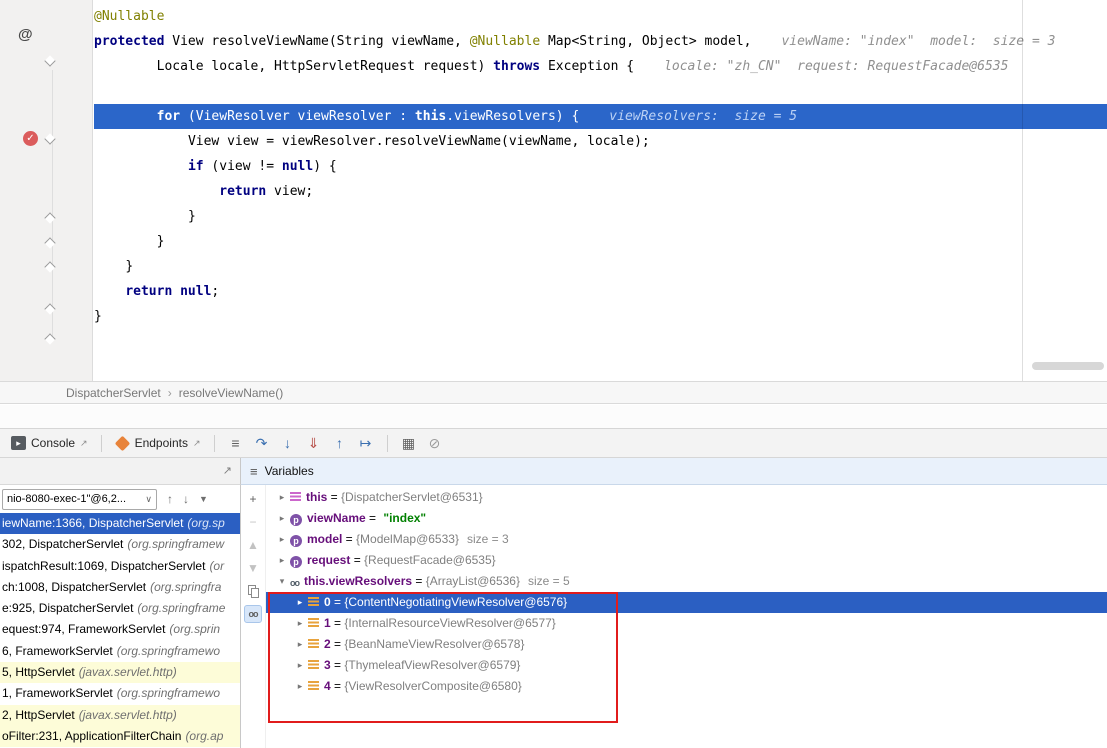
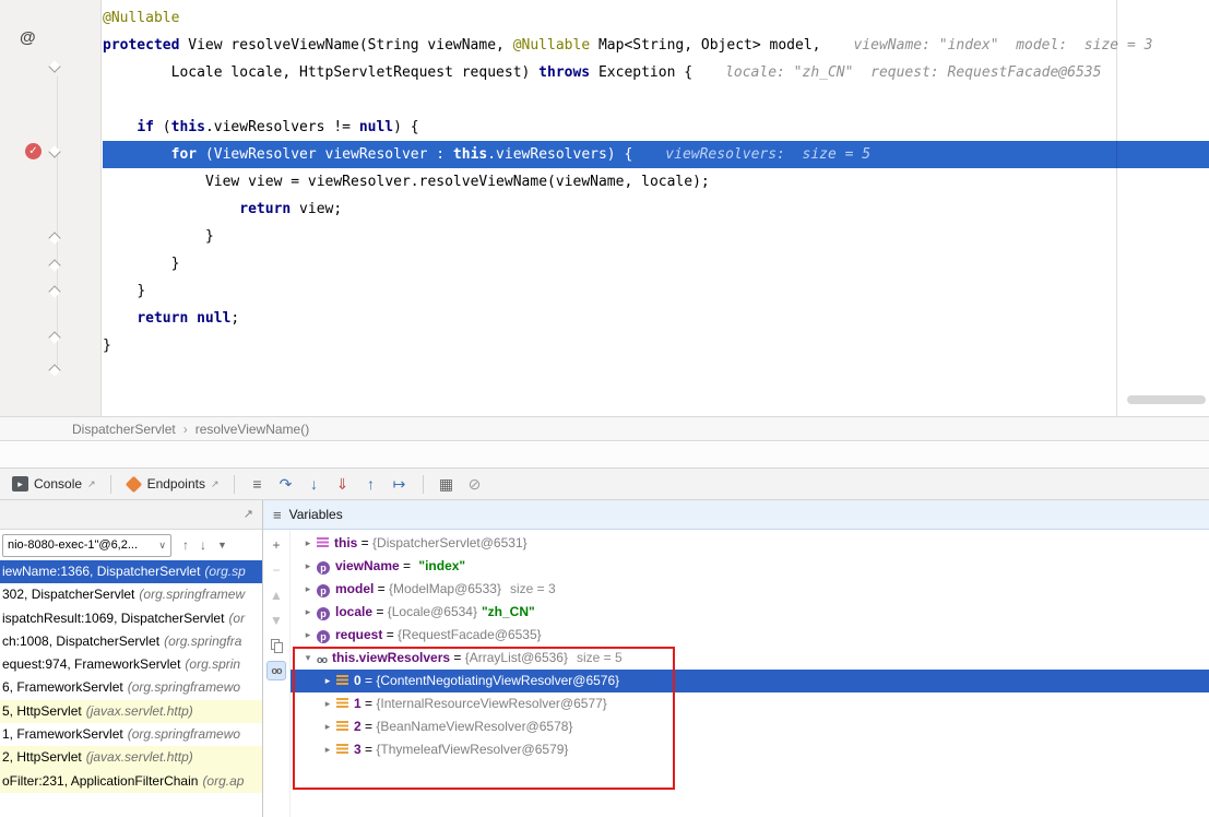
  @
  ✓
  @Nullable
  protected View resolveViewName(String viewName, @Nullable Map<String, Object> model, viewName: "index" model: size = 3
  Locale locale, HttpServletRequest request) throws Exception { locale: "zh_CN" request: RequestFacade@6535
+ if (this.viewResolvers != null) {
  for (ViewResolver viewResolver : this.viewResolvers) { viewResolvers: size = 5
  View view = viewResolver.resolveViewName(viewName, locale);
- if (view != null) {
  return view;
  }
  }
  }
  return null;
  }
  DispatcherServlet
  ›
  resolveViewName()
  ▸
  Console
  ↗
  Endpoints
  ↗
  ≡
  ↷
  ↓
  ⇓
  ↑
  ↦
  ▦
  ⊘
  ↗
  ≡
  Variables
  nio-8080-exec-1"@6,2...
  ∨
  ↑
  ↓
  ▼
  iewName:1366, DispatcherServlet (org.sp
  302, DispatcherServlet (org.springframew
  ispatchResult:1069, DispatcherServlet (or
  ch:1008, DispatcherServlet (org.springfra
- e:925, DispatcherServlet (org.springframe
  equest:974, FrameworkServlet (org.sprin
  6, FrameworkServlet (org.springframewo
  5, HttpServlet (javax.servlet.http)
  1, FrameworkServlet (org.springframewo
  2, HttpServlet (javax.servlet.http)
  oFilter:231, ApplicationFilterChain (org.ap
  +
  −
  ▲
  ▼
  oo
  ▸ this = {DispatcherServlet@6531}
  ▸ p viewName = "index"
  ▸ p model = {ModelMap@6533} size = 3
+ ▸ p locale = {Locale@6534} "zh_CN"
  ▸ p request = {RequestFacade@6535}
  ▾ oo this.viewResolvers = {ArrayList@6536} size = 5
  ▸ 0 = {ContentNegotiatingViewResolver@6576}
  ▸ 1 = {InternalResourceViewResolver@6577}
  ▸ 2 = {BeanNameViewResolver@6578}
  ▸ 3 = {ThymeleafViewResolver@6579}
- ▸ 4 = {ViewResolverComposite@6580}
